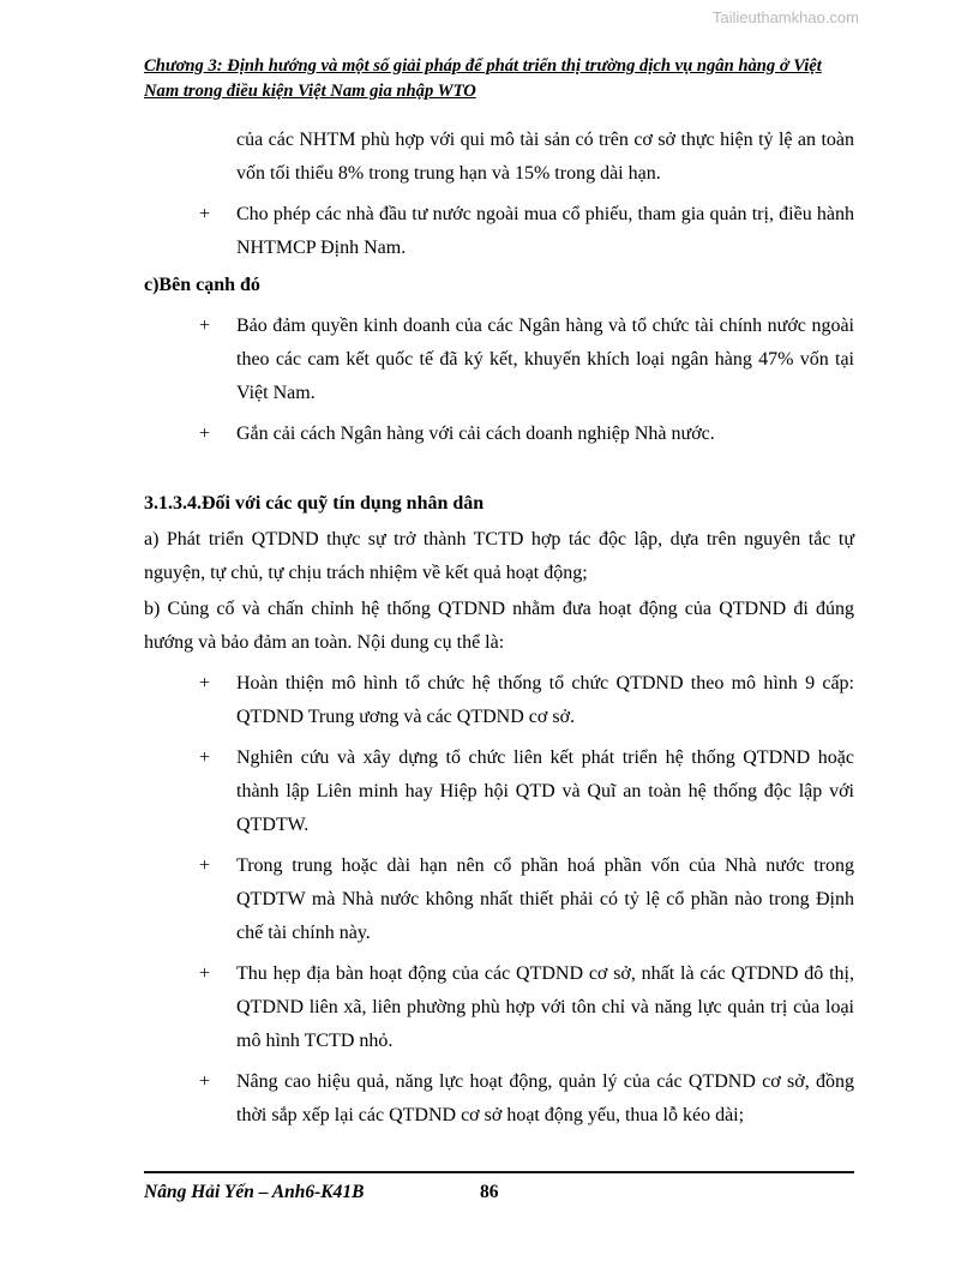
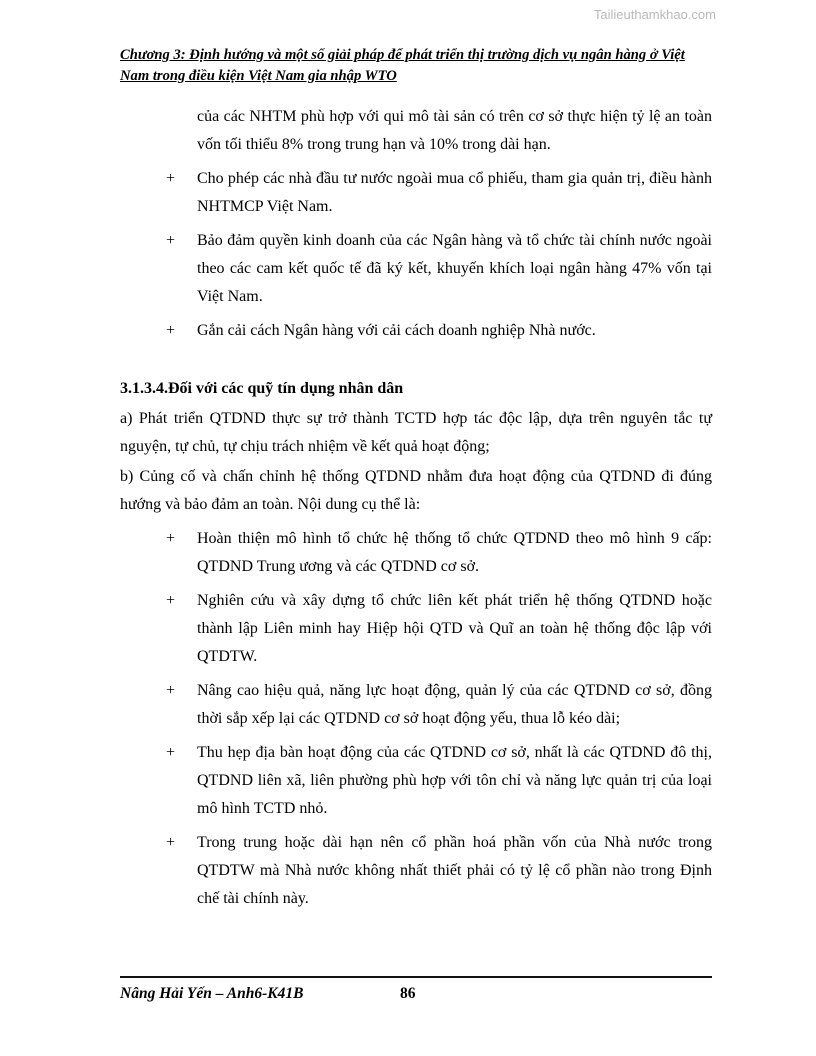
  Tailieuthamkhao.com
  Chương 3: Định hướng và một số giải pháp để phát triển thị trường dịch vụ ngân hàng ở Việt Nam trong điều kiện Việt Nam gia nhập WTO
- của các NHTM phù hợp với qui mô tài sản có trên cơ sở thực hiện tỷ lệ an toàn vốn tối thiểu 8% trong trung hạn và 15% trong dài hạn.
+ của các NHTM phù hợp với qui mô tài sản có trên cơ sở thực hiện tỷ lệ an toàn vốn tối thiểu 8% trong trung hạn và 10% trong dài hạn.
  +
- Cho phép các nhà đầu tư nước ngoài mua cổ phiếu, tham gia quản trị, điều hành NHTMCP Định Nam.
+ Cho phép các nhà đầu tư nước ngoài mua cổ phiếu, tham gia quản trị, điều hành NHTMCP Việt Nam.
- c)Bên cạnh đó
  +
  Bảo đảm quyền kinh doanh của các Ngân hàng và tổ chức tài chính nước ngoài theo các cam kết quốc tế đã ký kết, khuyến khích loại ngân hàng 47% vốn tại Việt Nam.
  +
  Gắn cải cách Ngân hàng với cải cách doanh nghiệp Nhà nước.
  3.1.3.4.Đối với các quỹ tín dụng nhân dân
  a) Phát triển QTDND thực sự trở thành TCTD hợp tác độc lập, dựa trên nguyên tắc tự nguyện, tự chủ, tự chịu trách nhiệm về kết quả hoạt động;
  b) Củng cố và chấn chỉnh hệ thống QTDND nhằm đưa hoạt động của QTDND đi đúng hướng và bảo đảm an toàn. Nội dung cụ thể là:
  +
  Hoàn thiện mô hình tổ chức hệ thống tổ chức QTDND theo mô hình 9 cấp: QTDND Trung ương và các QTDND cơ sở.
  +
  Nghiên cứu và xây dựng tổ chức liên kết phát triển hệ thống QTDND hoặc thành lập Liên minh hay Hiệp hội QTD và Quĩ an toàn hệ thống độc lập với QTDTW.
  +
- Trong trung hoặc dài hạn nên cổ phần hoá phần vốn của Nhà nước trong QTDTW mà Nhà nước không nhất thiết phải có tỷ lệ cổ phần nào trong Định chế tài chính này.
+ Nâng cao hiệu quả, năng lực hoạt động, quản lý của các QTDND cơ sở, đồng thời sắp xếp lại các QTDND cơ sở hoạt động yếu, thua lỗ kéo dài;
  +
  Thu hẹp địa bàn hoạt động của các QTDND cơ sở, nhất là các QTDND đô thị, QTDND liên xã, liên phường phù hợp với tôn chỉ và năng lực quản trị của loại mô hình TCTD nhỏ.
  +
- Nâng cao hiệu quả, năng lực hoạt động, quản lý của các QTDND cơ sở, đồng thời sắp xếp lại các QTDND cơ sở hoạt động yếu, thua lỗ kéo dài;
+ Trong trung hoặc dài hạn nên cổ phần hoá phần vốn của Nhà nước trong QTDTW mà Nhà nước không nhất thiết phải có tỷ lệ cổ phần nào trong Định chế tài chính này.
  Nâng Hải Yến – Anh6-K41B
  86
